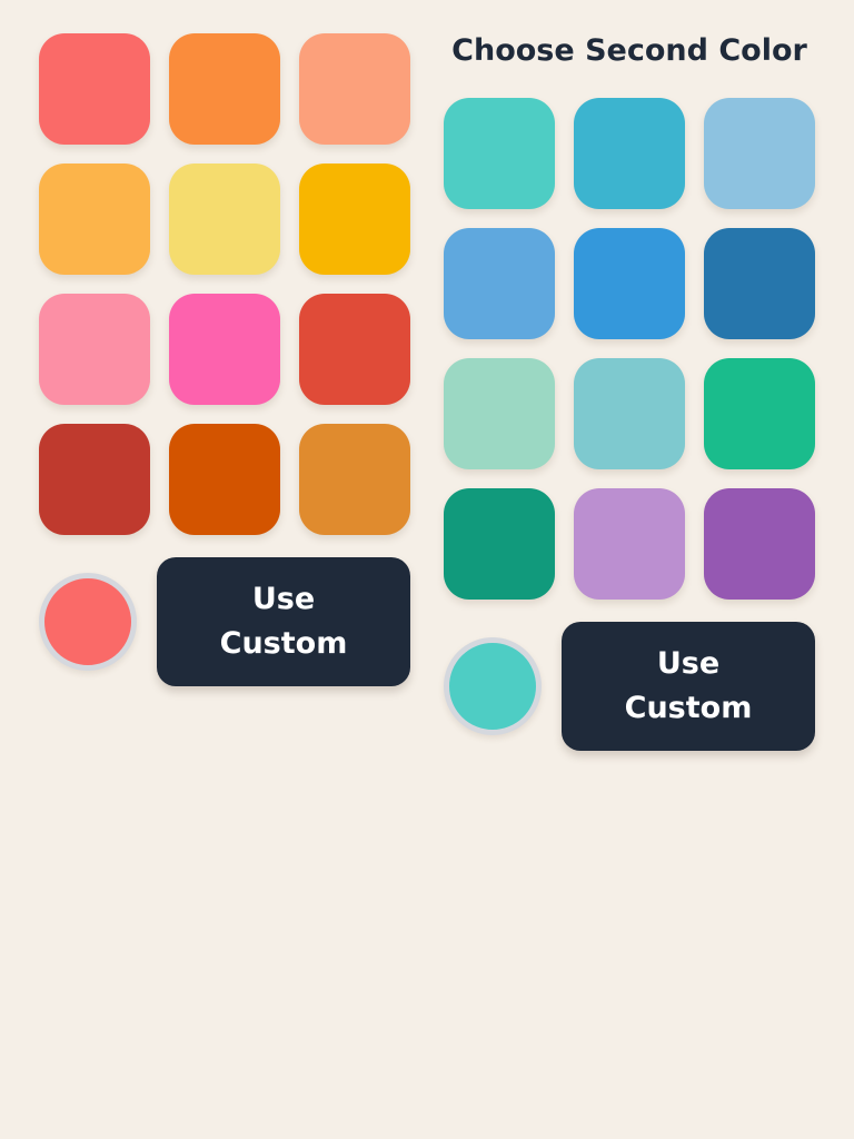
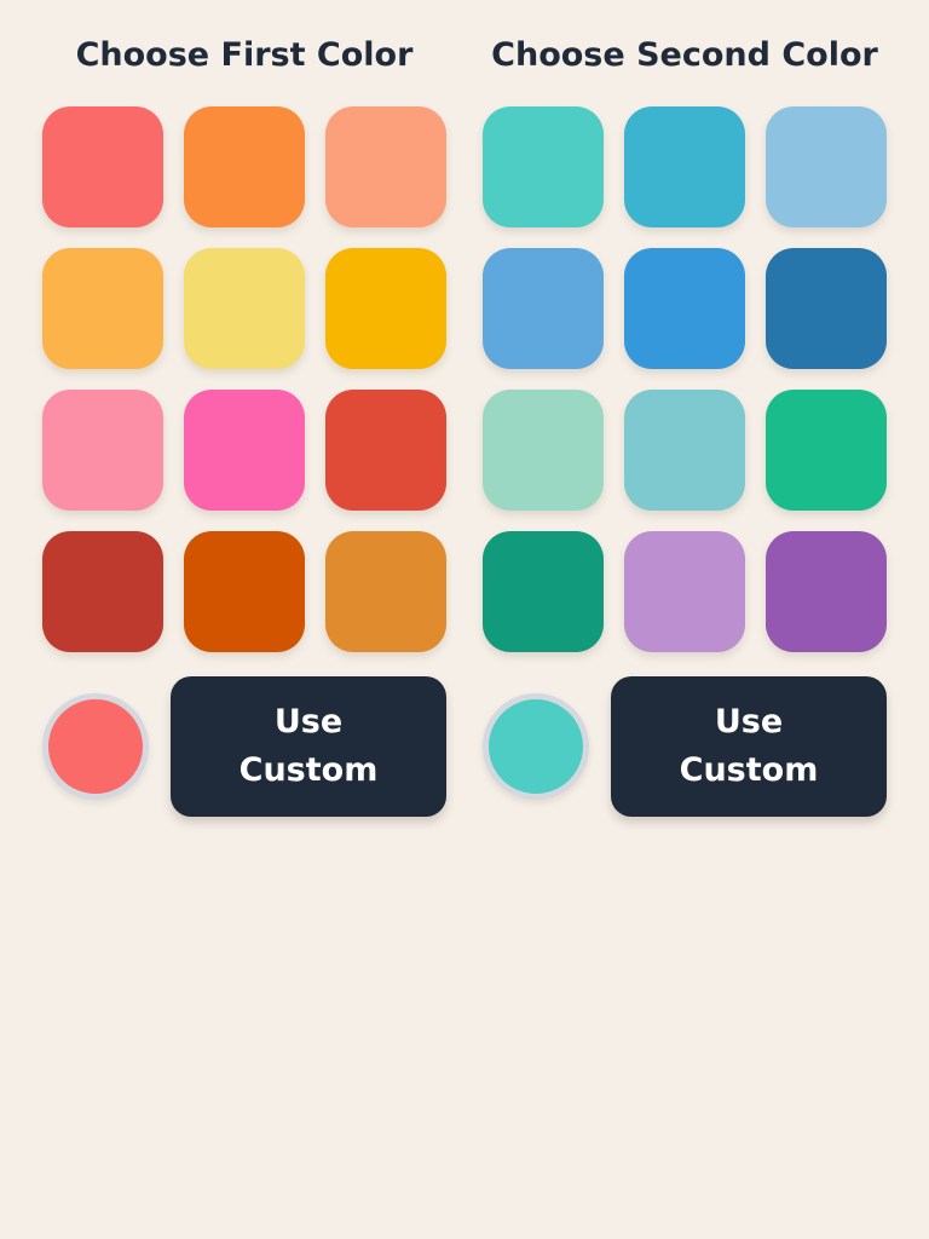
+ Choose First Color
  Use
  Custom
  Choose Second Color
  Use
  Custom
